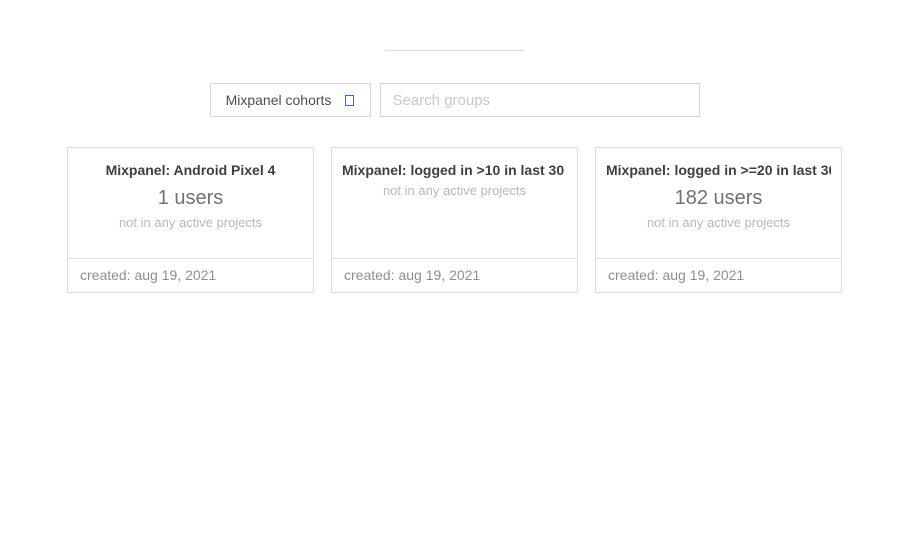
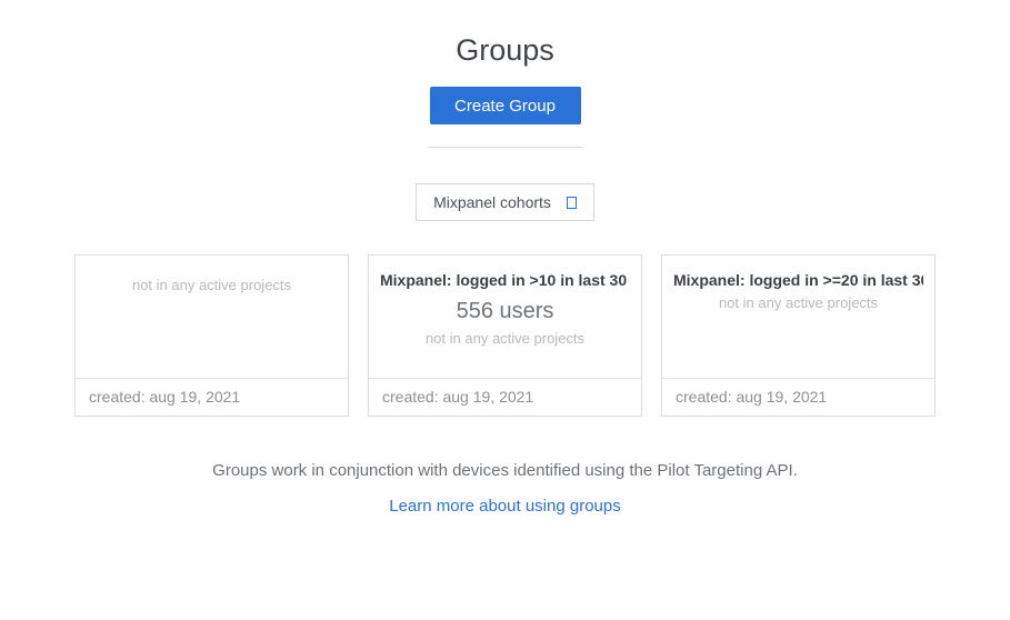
+ Groups
+ Create Group
  Mixpanel cohorts
- Search groups
- Mixpanel: Android Pixel 4
- 1 users
  not in any active projects
  created: aug 19, 2021
  Mixpanel: logged in >10 in last 30
+ 556 users
  not in any active projects
  created: aug 19, 2021
  Mixpanel: logged in >=20 in last 3
- 182 users
  not in any active projects
  created: aug 19, 2021
+ Groups work in conjunction with devices identified using the Pilot Targeting API.
+ Learn more about using groups
